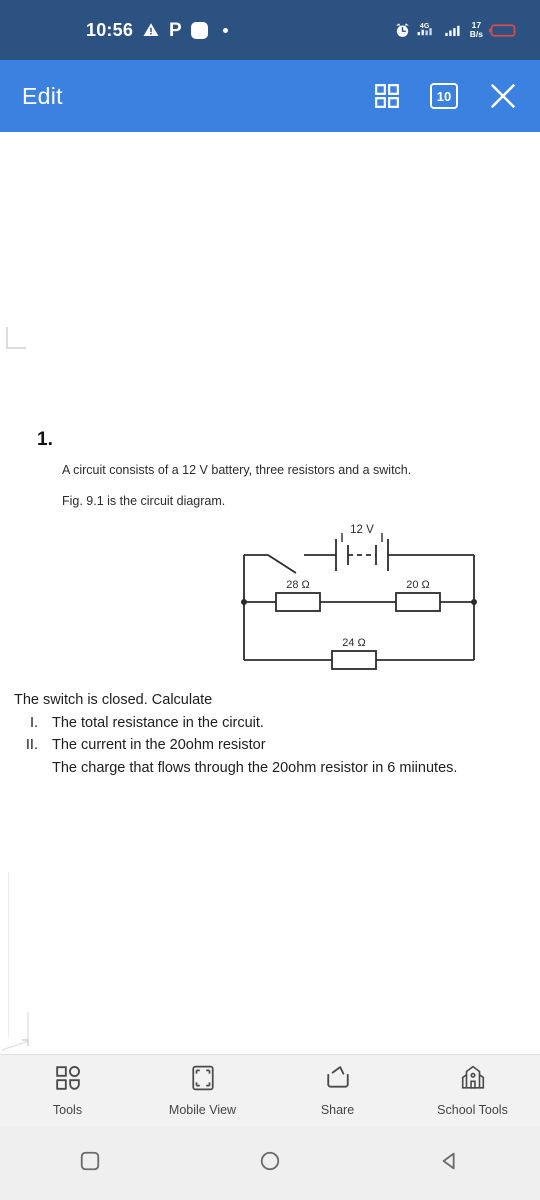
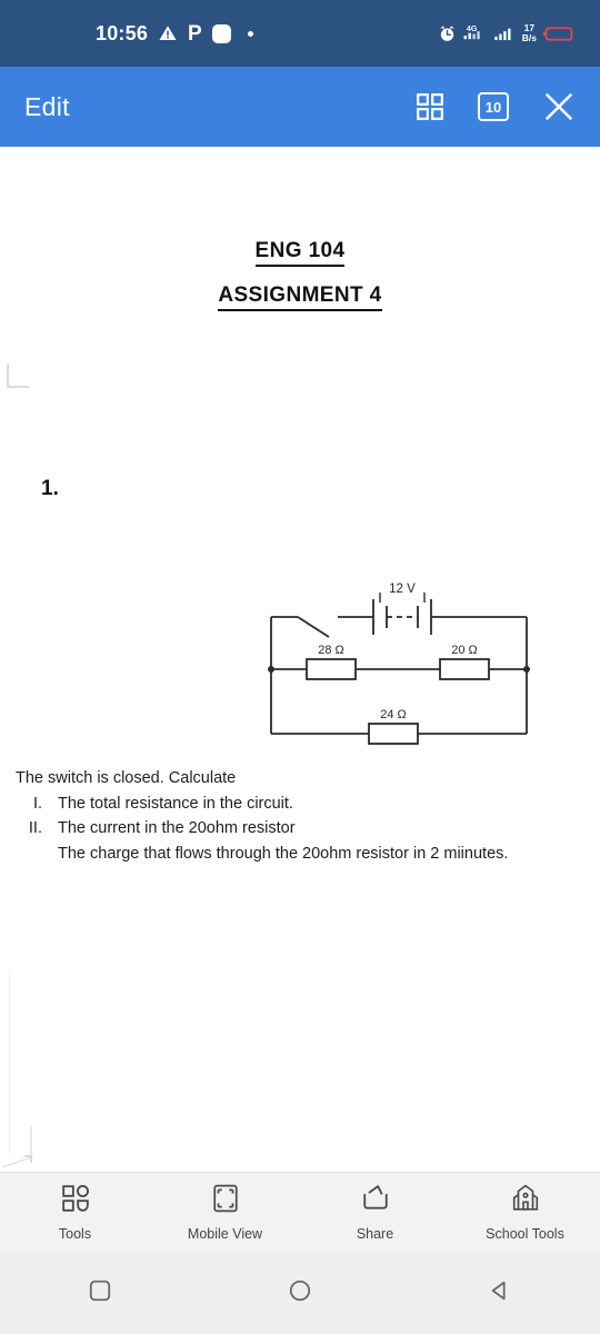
  10:56
  P
  17
  B/s
  Edit
  10
+ ENG 104
+ ASSIGNMENT 4
  1.
- A circuit consists of a 12 V battery, three resistors and a switch.
- Fig. 9.1 is the circuit diagram.
  28 Ω
  20 Ω
  24 Ω
  12 V
  The switch is closed. Calculate
  I.
  The total resistance in the circuit.
  II.
  The current in the 20ohm resistor
- The charge that flows through the 20ohm resistor in 6 miinutes.
+ The charge that flows through the 20ohm resistor in 2 miinutes.
  Tools
  Mobile View
  Share
  School Tools
